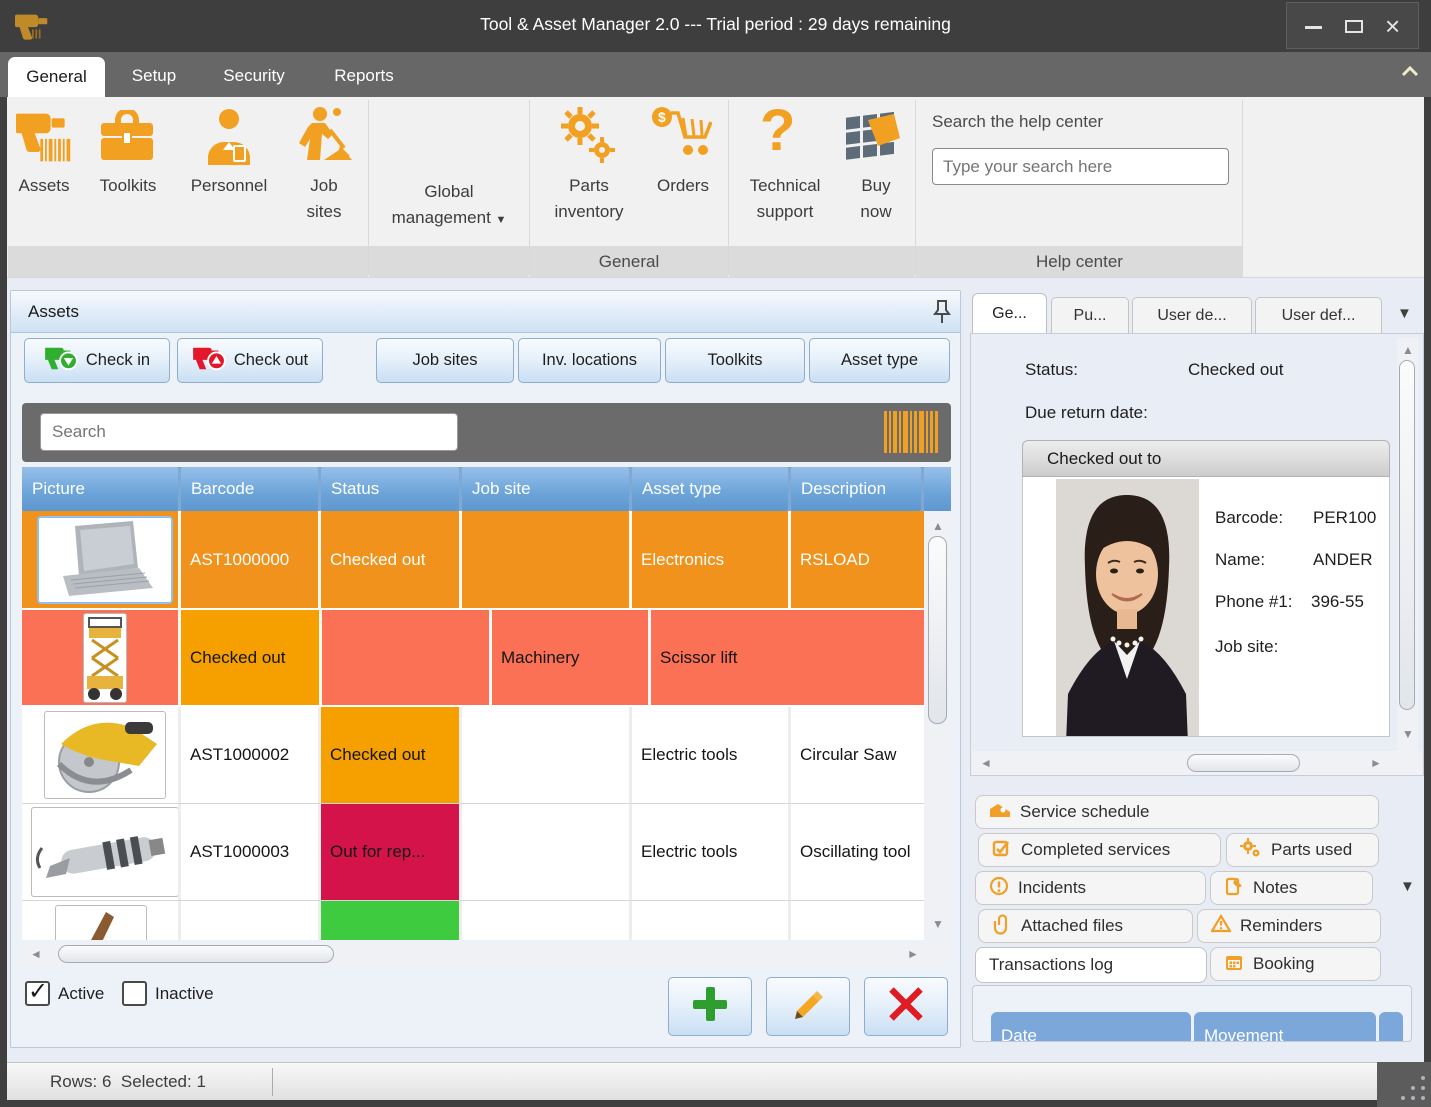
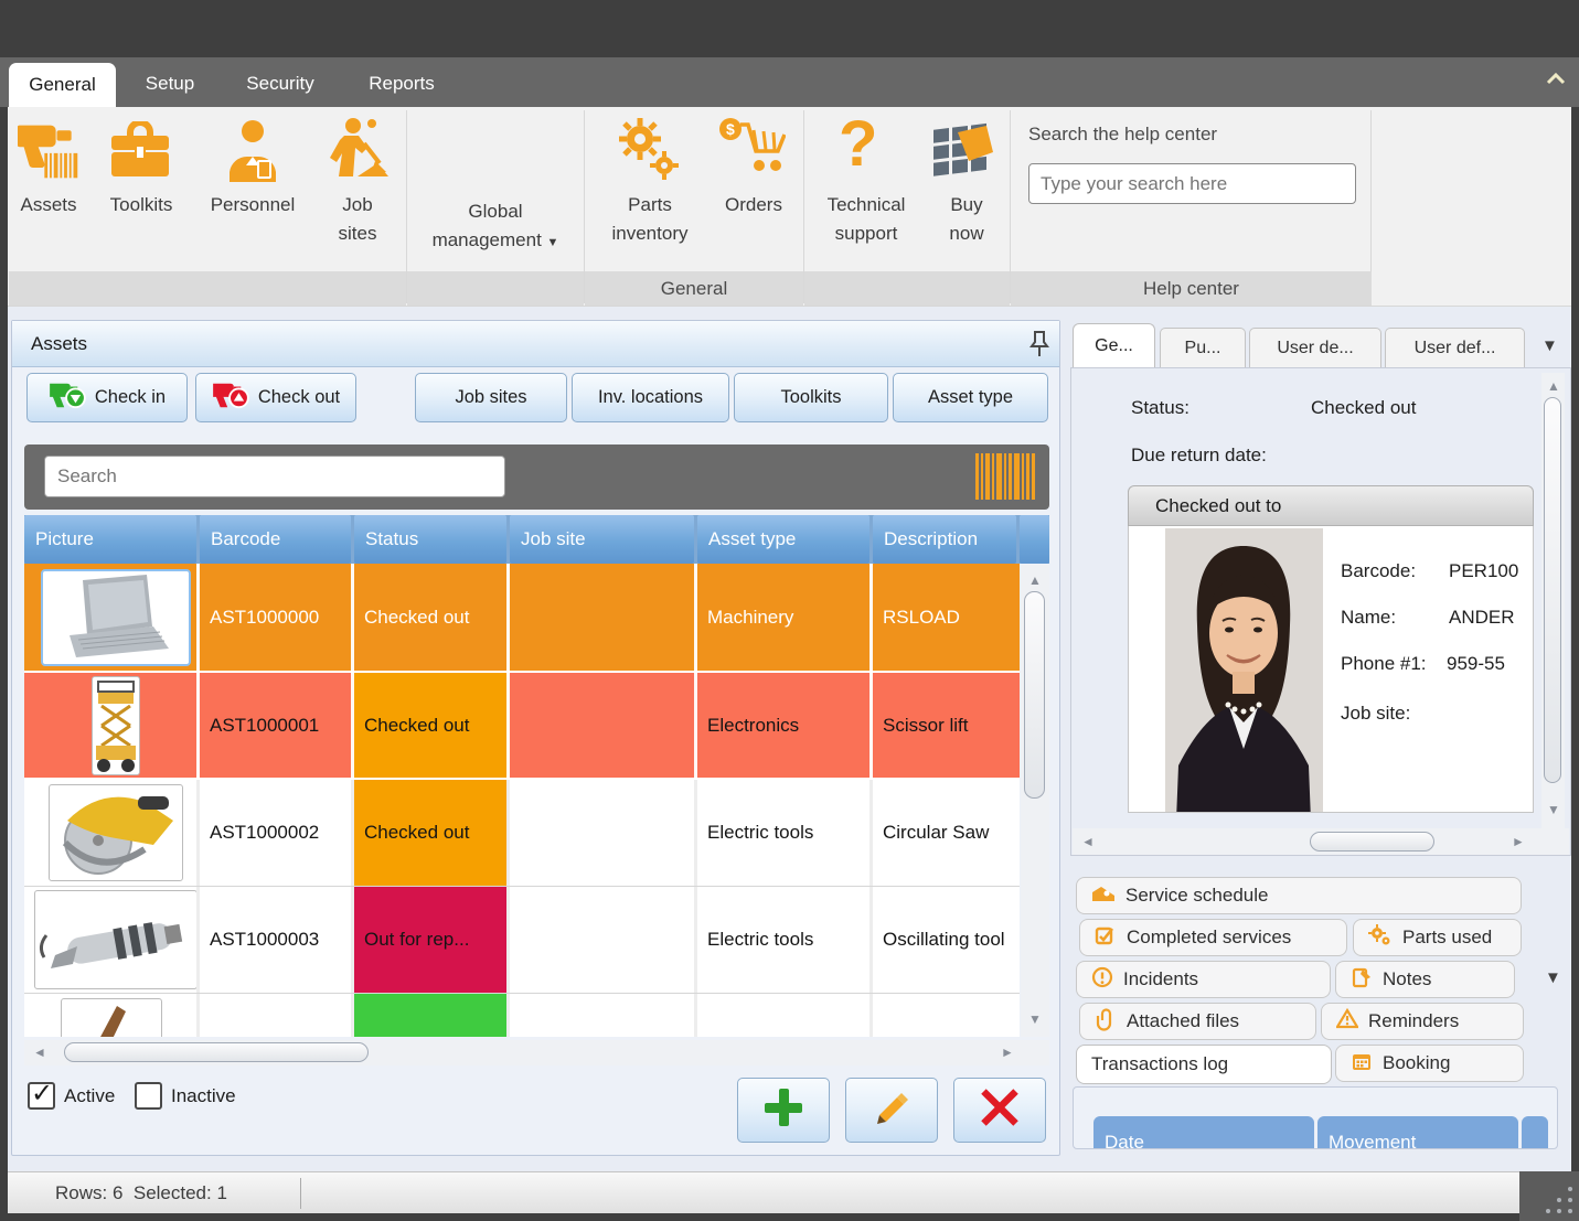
- Tool & Asset Manager 2.0 --- Trial period : 29 days remaining
- ×
  General
  Setup
  Security
  Reports
  General
  Help center
  Assets
  Toolkits
  Personnel
  Job
  sites
  Global
  management ▼
  Parts
  inventory
  $
  Orders
  ?
  Technical
  support
  Buy
  now
  Search the help center
  Type your search here
  Assets
  Check in
  Check out
  Job sites
  Inv. locations
  Toolkits
  Asset type
  Search
  Picture
  Barcode
  Status
  Job site
  Asset type
  Description
  AST1000000
  Checked out
- Electronics
+ Machinery
  RSLOAD
+ AST1000001
  Checked out
- Machinery
+ Electronics
  Scissor lift
  AST1000002
  Checked out
  Electric tools
  Circular Saw
  AST1000003
  Out for rep...
  Electric tools
  Oscillating tool
  ▲
  ▼
  ◄
  ►
  ✓
  Active
  Inactive
  Ge...
  Pu...
  User de...
  User def...
  ▼
  Status:
  Checked out
  Due return date:
  Checked out to
  Barcode:
  PER100
  Name:
  ANDER
  Phone #1:
- 396-55
+ 959-55
  Job site:
  ▲
  ▼
  ◄
  ►
  Service schedule
  Completed services
  Parts used
  Incidents
  Notes
  ▼
  Attached files
  Reminders
  Transactions log
  Booking
  Date
  Movement
  Rows: 6 Selected: 1
